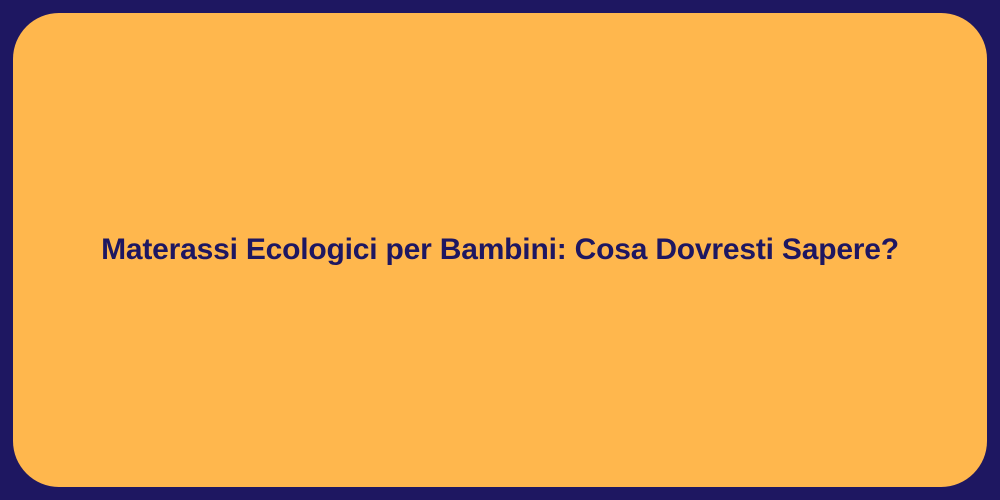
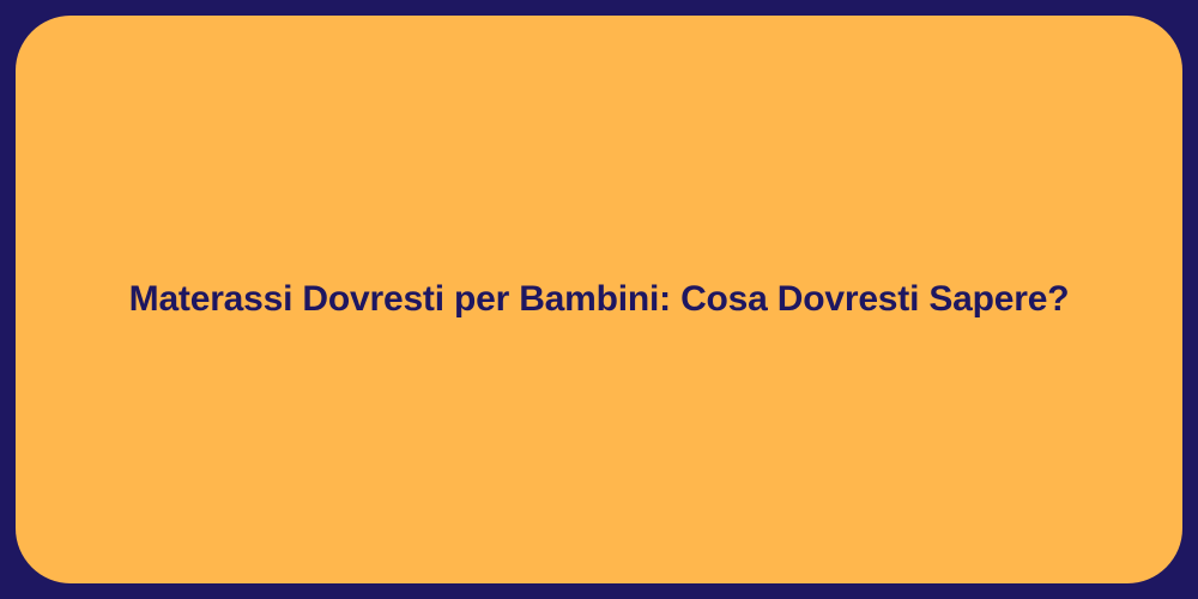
- Materassi Ecologici per Bambini: Cosa Dovresti Sapere?
+ Materassi Dovresti per Bambini: Cosa Dovresti Sapere?
